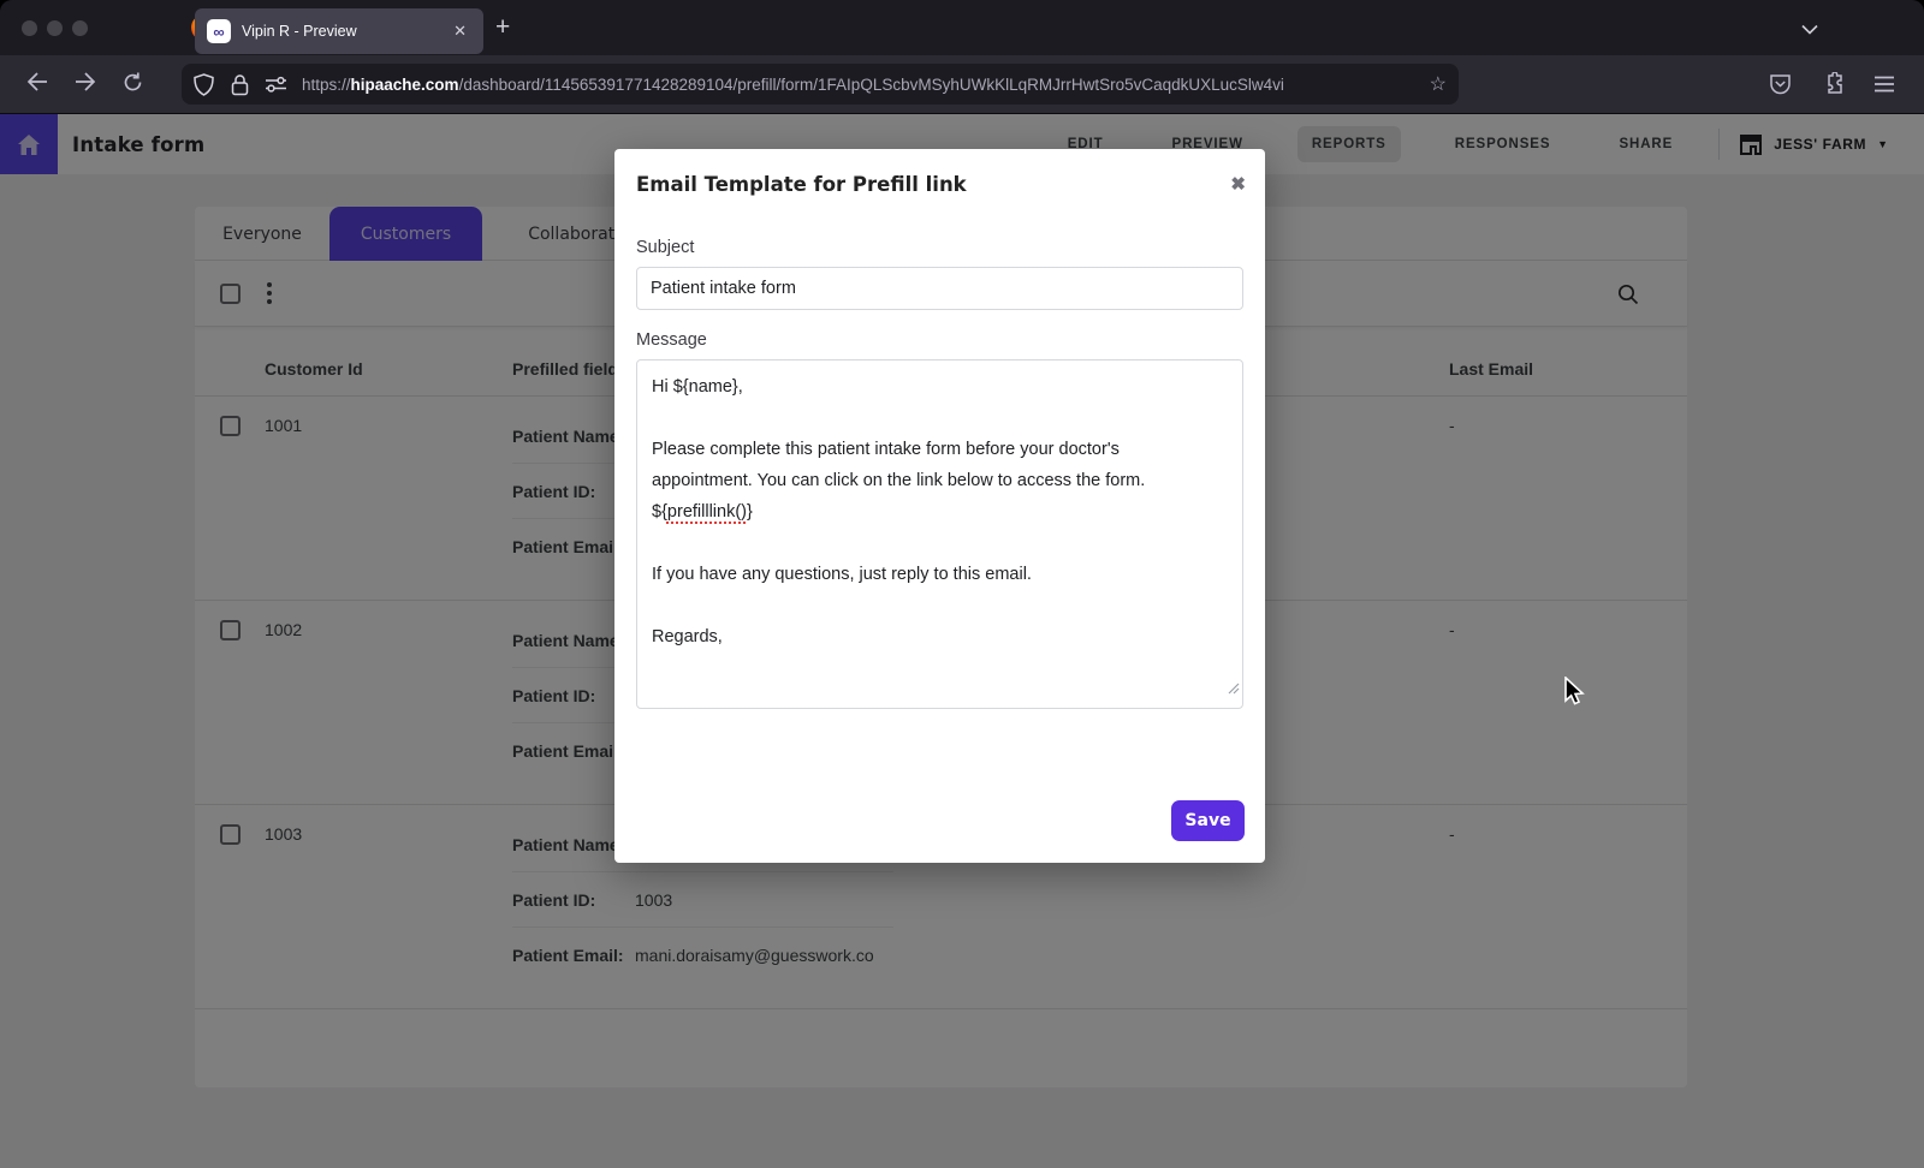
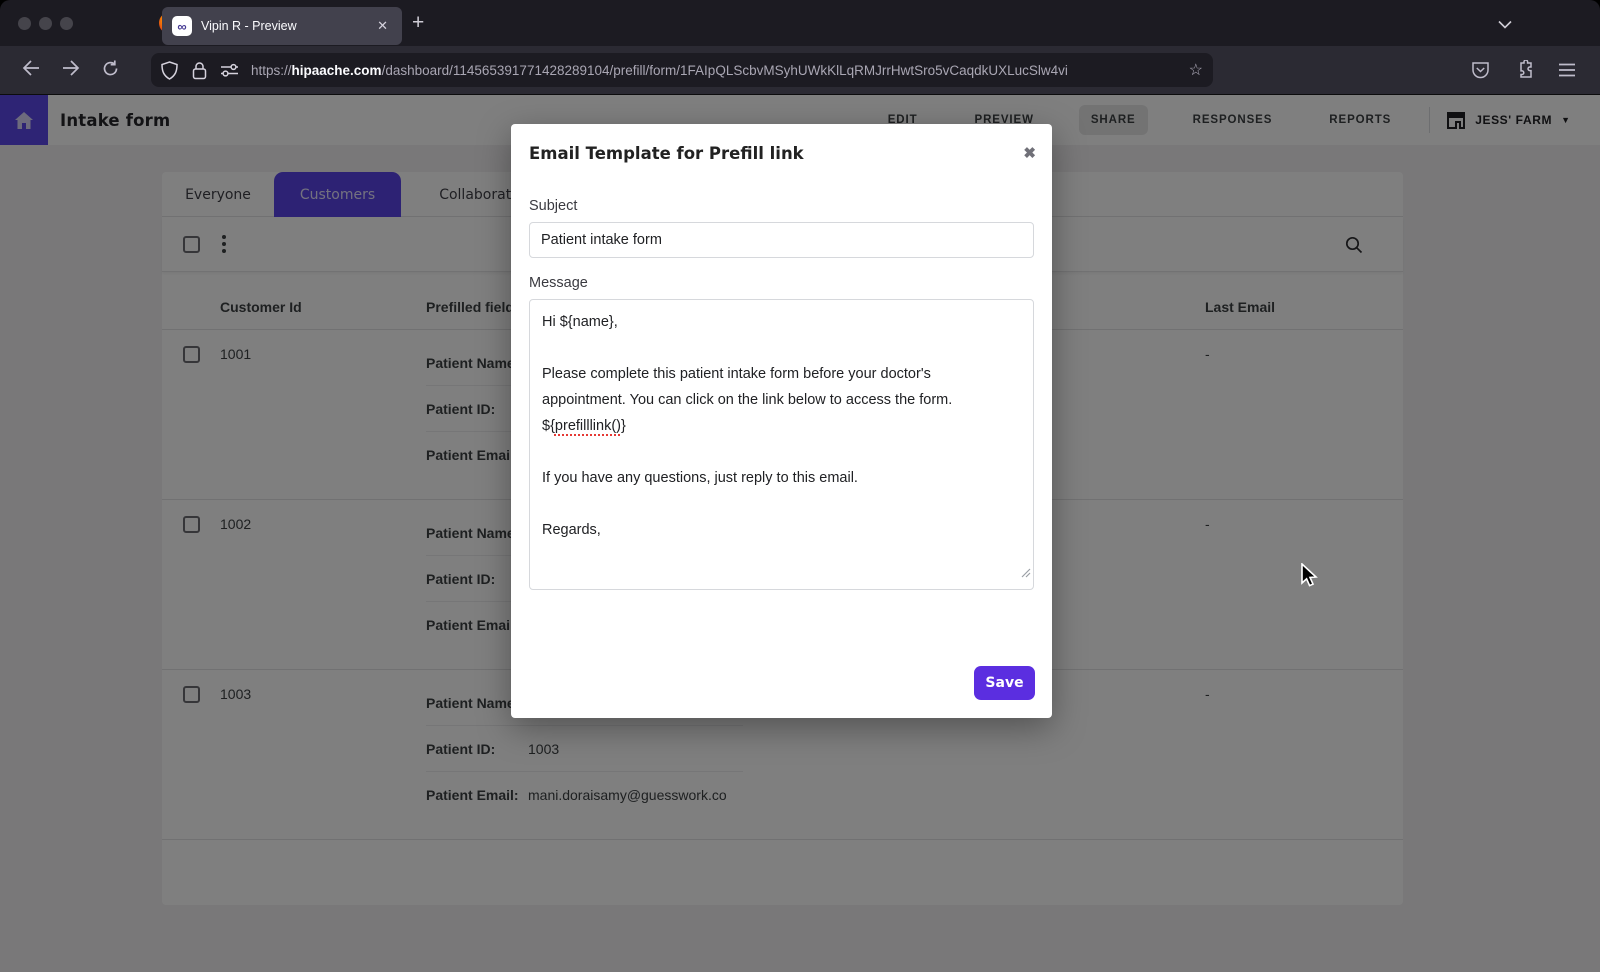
  ∞
  Vipin R - Preview
  ✕
  +
  https://hipaache.com/dashboard/114565391771428289104/prefill/form/1FAIpQLScbvMSyhUWkKlLqRMJrrHwtSro5vCaqdkUXLucSlw4vi
  ☆
  Intake form
  EDIT
  PREVIEW
- REPORTS
+ SHARE
  RESPONSES
- SHARE
+ REPORTS
  JESS' FARM
  ▼
  Everyone
  Customers
  Collaborat
  Customer Id
  Prefilled field
  Last Email
  1001
  Patient Nam
  Patient ID:
  Patient Emai
  -
  1002
  Patient Nam
  Patient ID:
  Patient Emai
  -
  1003
  Patient Nam
  Patient ID:
  1003
  Patient Email:
  mani.doraisamy@guesswork.co
  -
  Email Template for Prefill link
  ✖
  Subject
  Patient intake form
  Message
  Hi ${name},
  Please complete this patient intake form before your doctor's
  appointment. You can click on the link below to access the form.
  ${prefilllink()}
  If you have any questions, just reply to this email.
  Regards,
  Save
